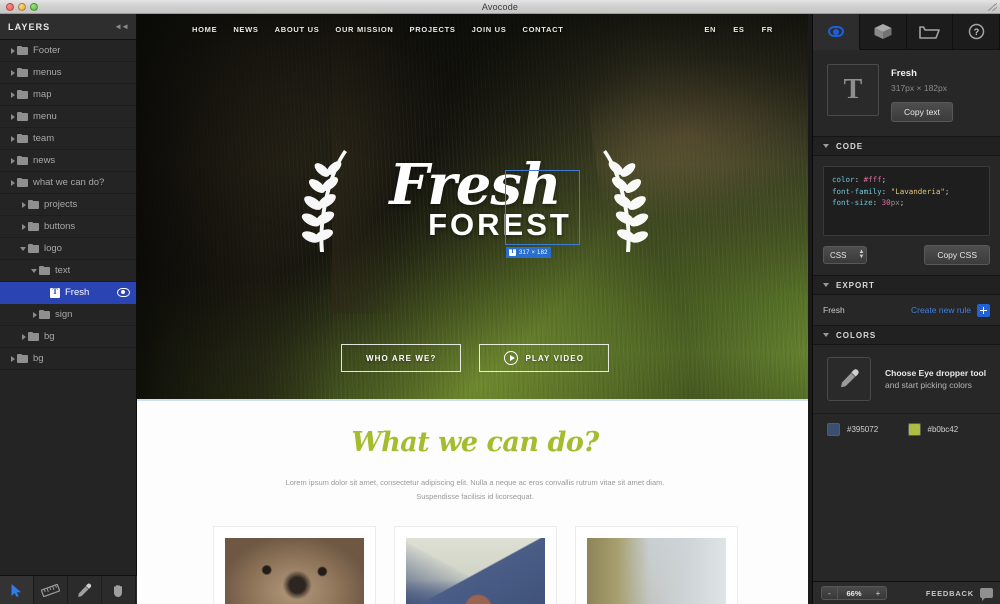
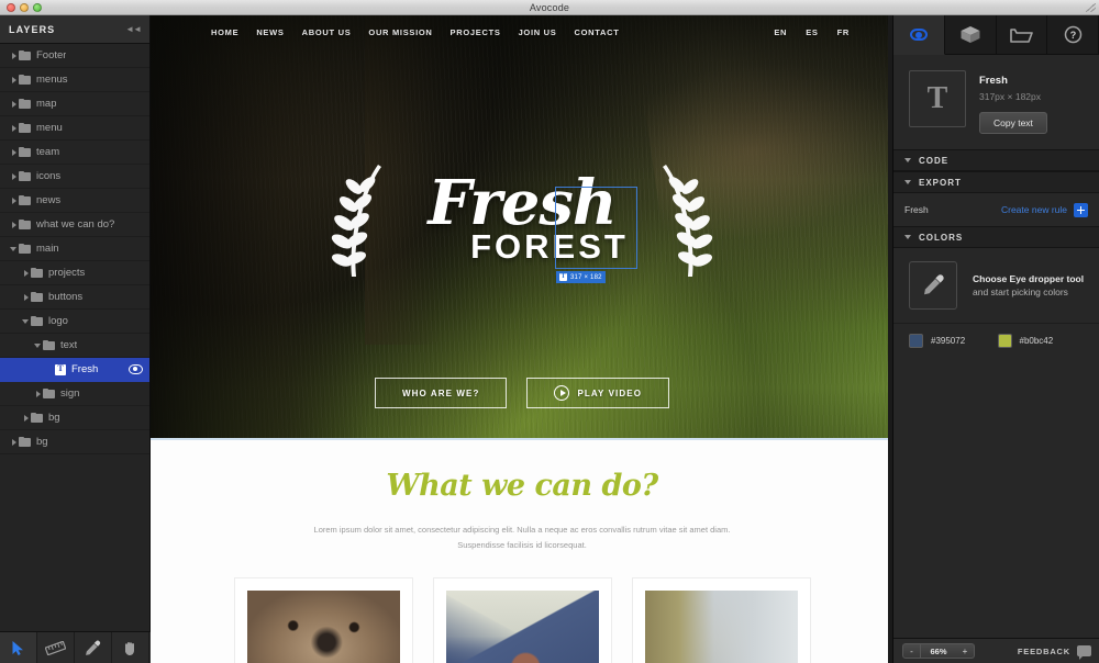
  Avocode
  LAYERS
  ◄◄
  Footer
  menus
  map
  menu
  team
+ icons
  news
  what we can do?
+ main
  projects
  buttons
  logo
  text
  Fresh
  sign
  bg
  bg
  HOME
  NEWS
  ABOUT US
  OUR MISSION
  PROJECTS
  JOIN US
  CONTACT
  EN
  ES
  FR
  Fresh
  FOREST
  WHO ARE WE?
  PLAY VIDEO
  What we can do?
  Lorem ipsum dolor sit amet, consectetur adipiscing elit. Nulla a neque ac eros convallis rutrum vitae sit amet diam. Suspendisse facilisis id licorsequat.
  ?
  T
  Fresh
  317px × 182px
  Copy text
  CODE
- color: #fff;
- font-family: "Lavanderia";
- font-size: 30px;
- CSS
- Copy CSS
  EXPORT
  Fresh
  Create new rule
  COLORS
  Choose Eye dropper tool
  and start picking colors
  #395072
  #b0bc42
  -
  66%
  +
  FEEDBACK
